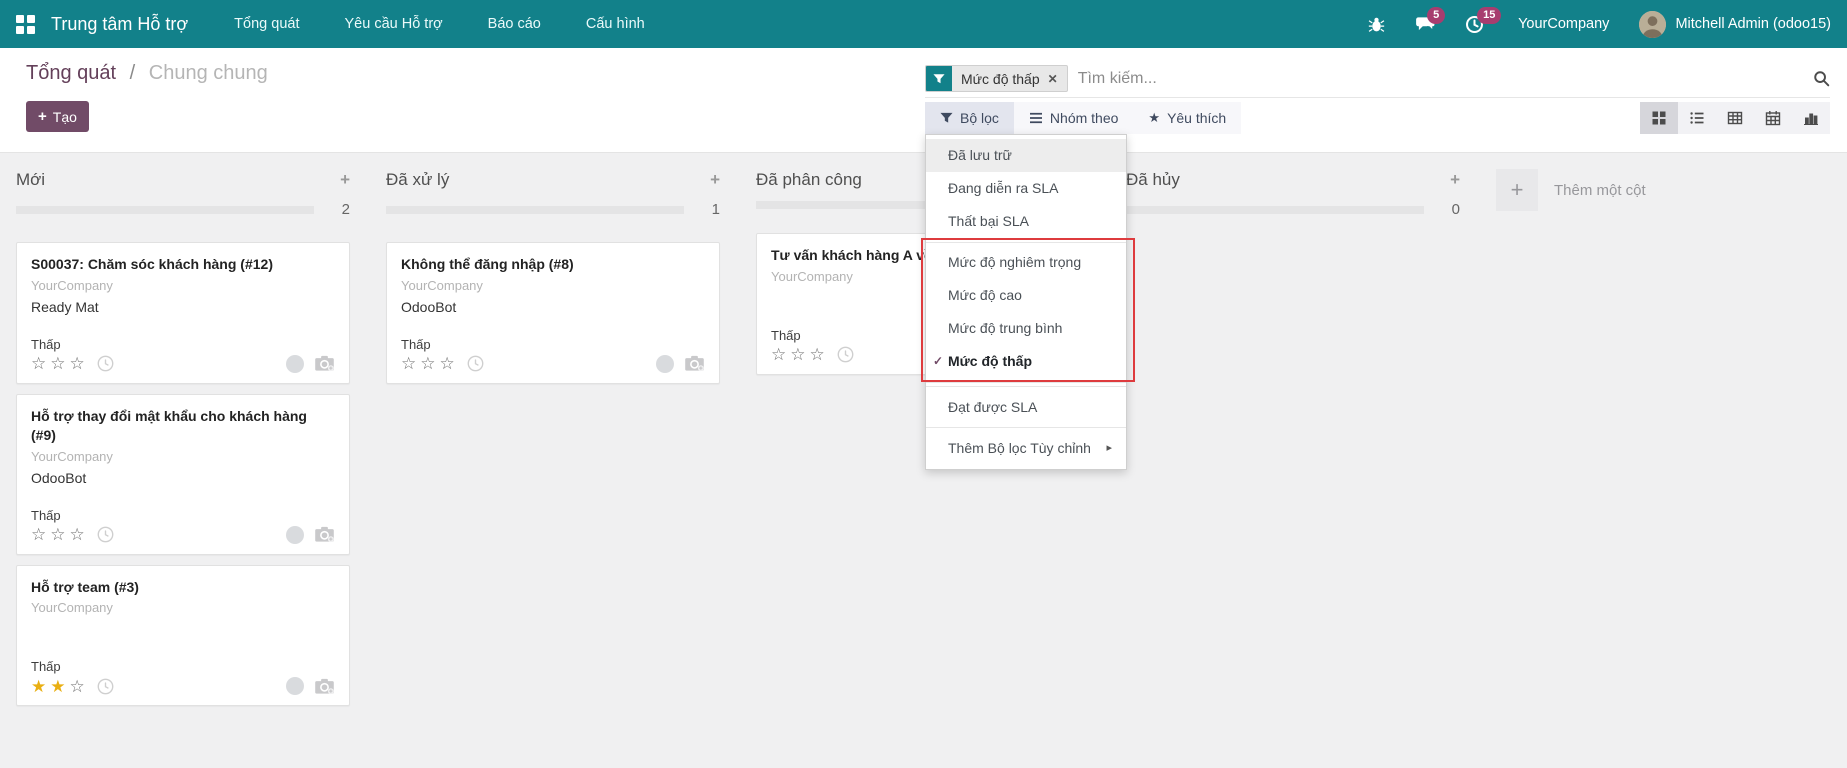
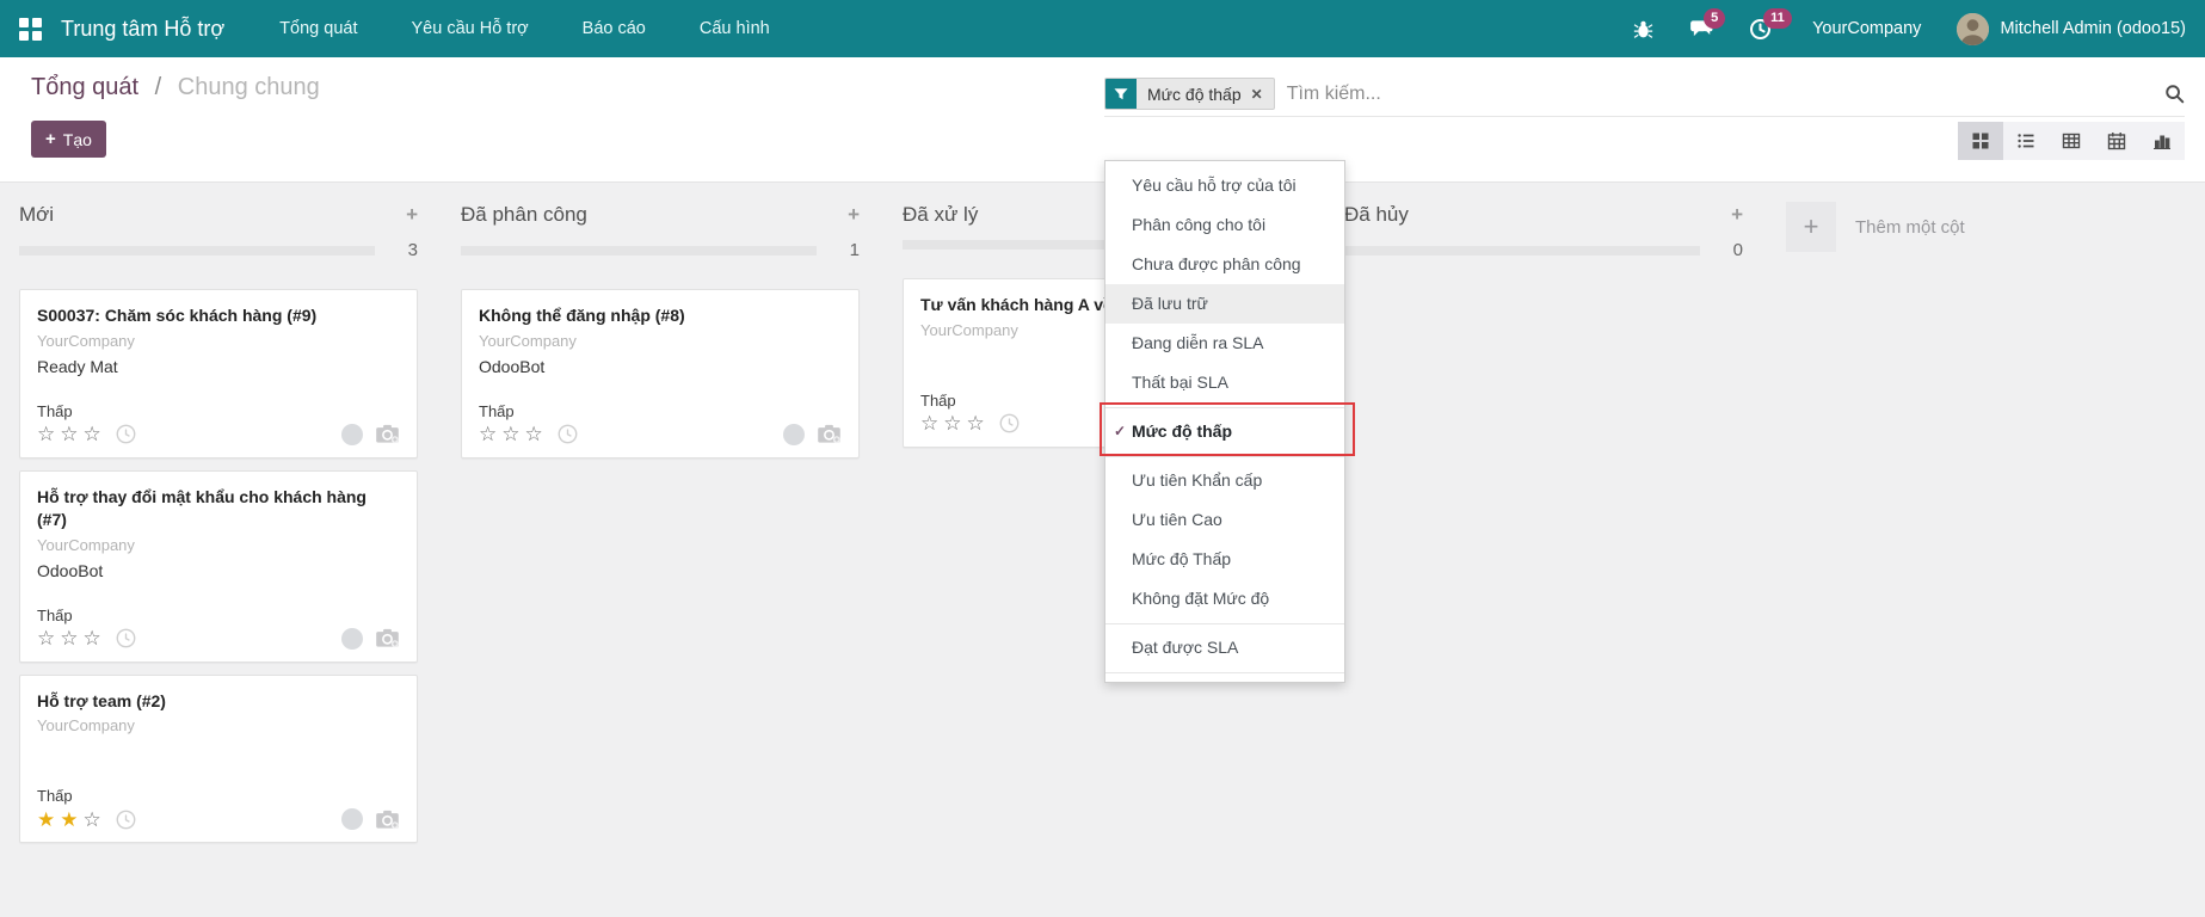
  Trung tâm Hỗ trợ
  Tổng quát
  Yêu cầu Hỗ trợ
  Báo cáo
  Cấu hình
  5
- 15
+ 11
  YourCompany
  Mitchell Admin (odoo15)
  Tổng quát / Chung chung
  +
  Tạo
  Mức độ thấp
  ✕
  Tìm kiếm...
- Bộ lọc
- Nhóm theo
- ★
- Yêu thích
  Mới
  +
- 2
+ 3
- S00037: Chăm sóc khách hàng (#12)
+ S00037: Chăm sóc khách hàng (#9)
  YourCompany
  Ready Mat
  Thấp
  ☆☆☆
- Hỗ trợ thay đổi mật khẩu cho khách hàng (#9)
+ Hỗ trợ thay đổi mật khẩu cho khách hàng (#7)
  YourCompany
  OdooBot
  Thấp
  ☆☆☆
- Hỗ trợ team (#3)
+ Hỗ trợ team (#2)
  YourCompany
  Thấp
  ★★☆
- Đã xử lý
+ Đã phân công
  +
  1
  Không thể đăng nhập (#8)
  YourCompany
  OdooBot
  Thấp
  ☆☆☆
- Đã phân công
+ Đã xử lý
  YourCompany
  Thấp
  ☆☆☆
  Đã hủy
  +
  0
  +
  Thêm một cột
+ Yêu cầu hỗ trợ của tôi
+ Phân công cho tôi
+ Chưa được phân công
  Đã lưu trữ
  Đang diễn ra SLA
  Thất bại SLA
- Mức độ nghiêm trọng
- Mức độ cao
- Mức độ trung bình
  ✓
  Mức độ thấp
+ Ưu tiên Khẩn cấp
+ Ưu tiên Cao
+ Mức độ Thấp
+ Không đặt Mức độ
  Đạt được SLA
- Thêm Bộ lọc Tùy chỉnh
- ▸
